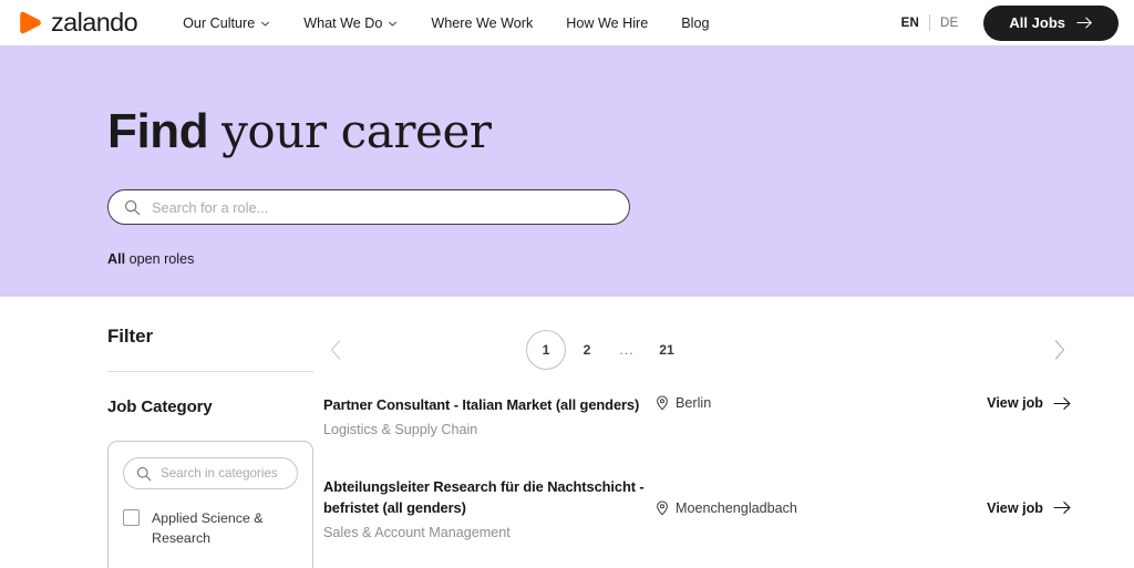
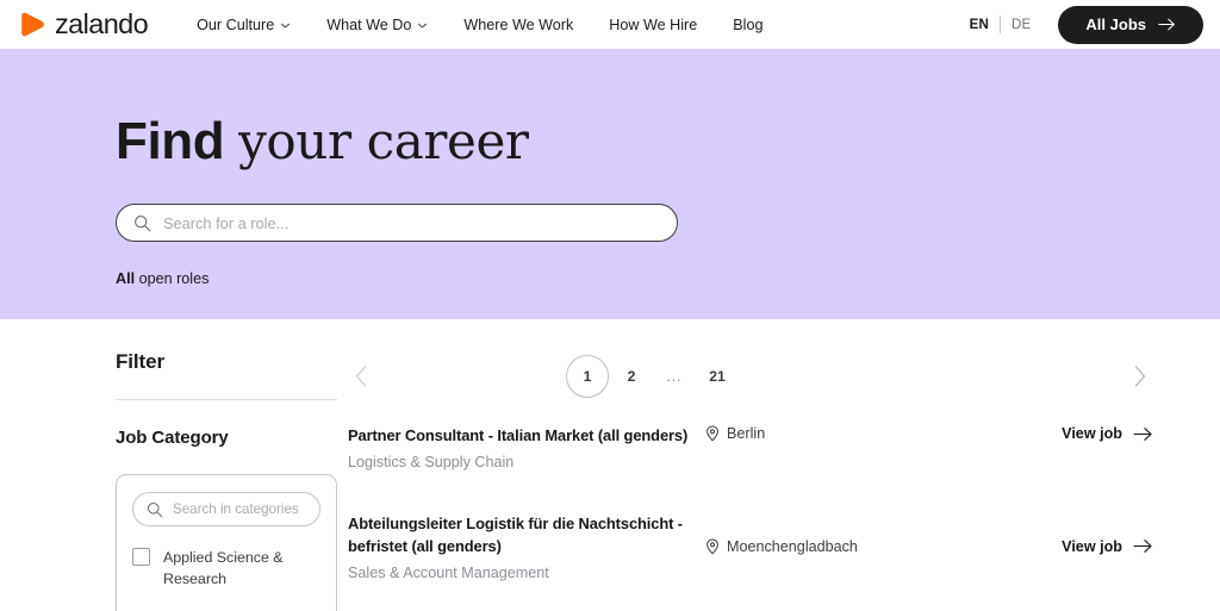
  zalando
  Our Culture
  What We Do
  Where We Work
  How We Hire
  Blog
  EN
  DE
  All Jobs
  Find your career
  Search for a role...
  All open roles
  Filter
  Job Category
  Search in categories
  Applied Science & Research
  1
  2
  ...
  21
  Partner Consultant - Italian Market (all genders)
  Logistics & Supply Chain
  Berlin
  View job
- Abteilungsleiter Research für die Nachtschicht - befristet (all genders)
+ Abteilungsleiter Logistik für die Nachtschicht - befristet (all genders)
  Sales & Account Management
  Moenchengladbach
  View job
